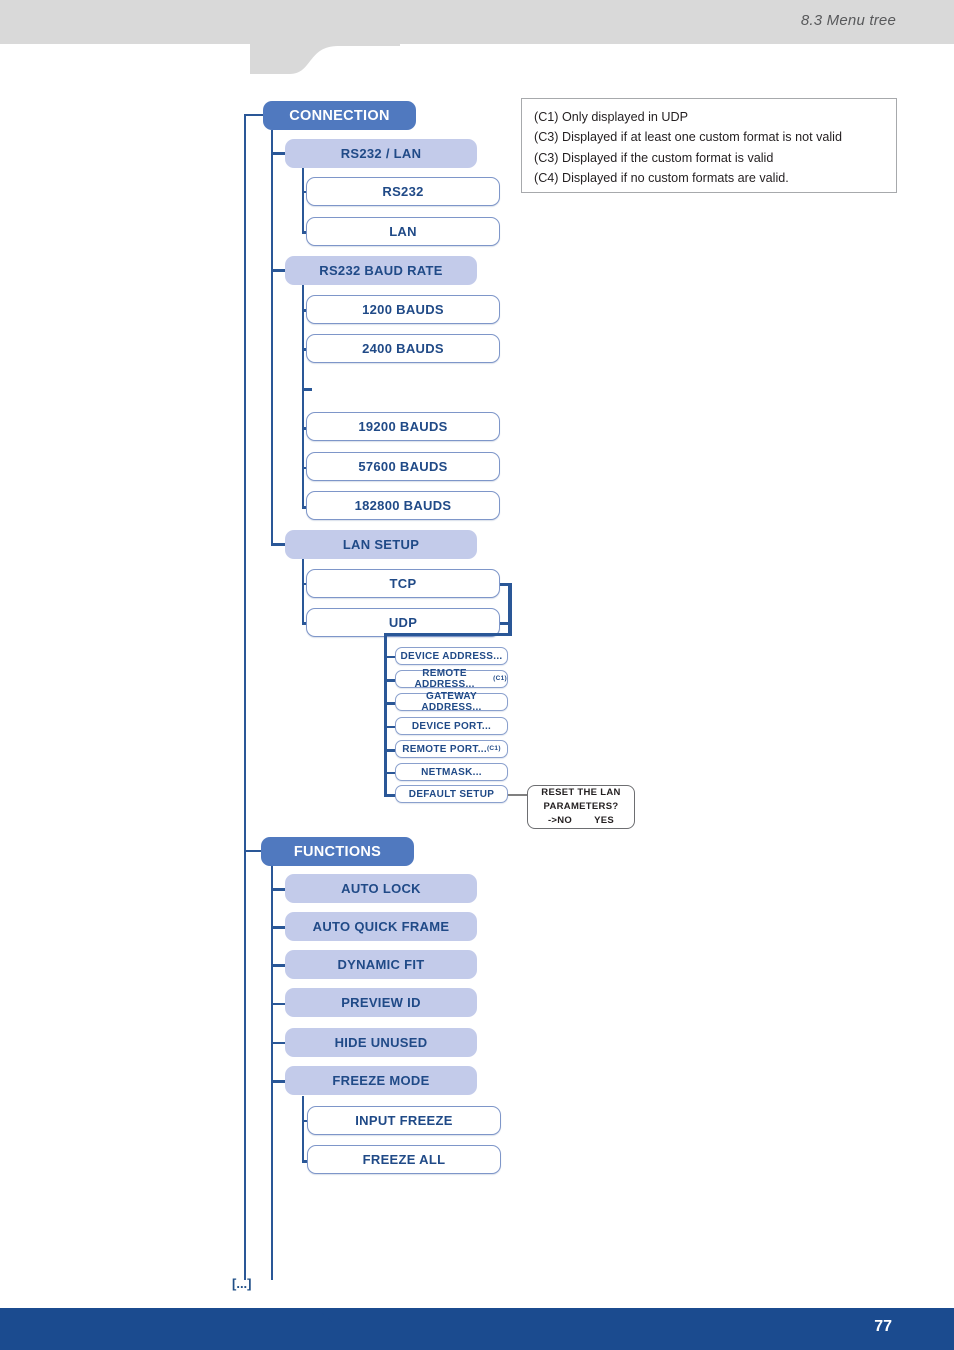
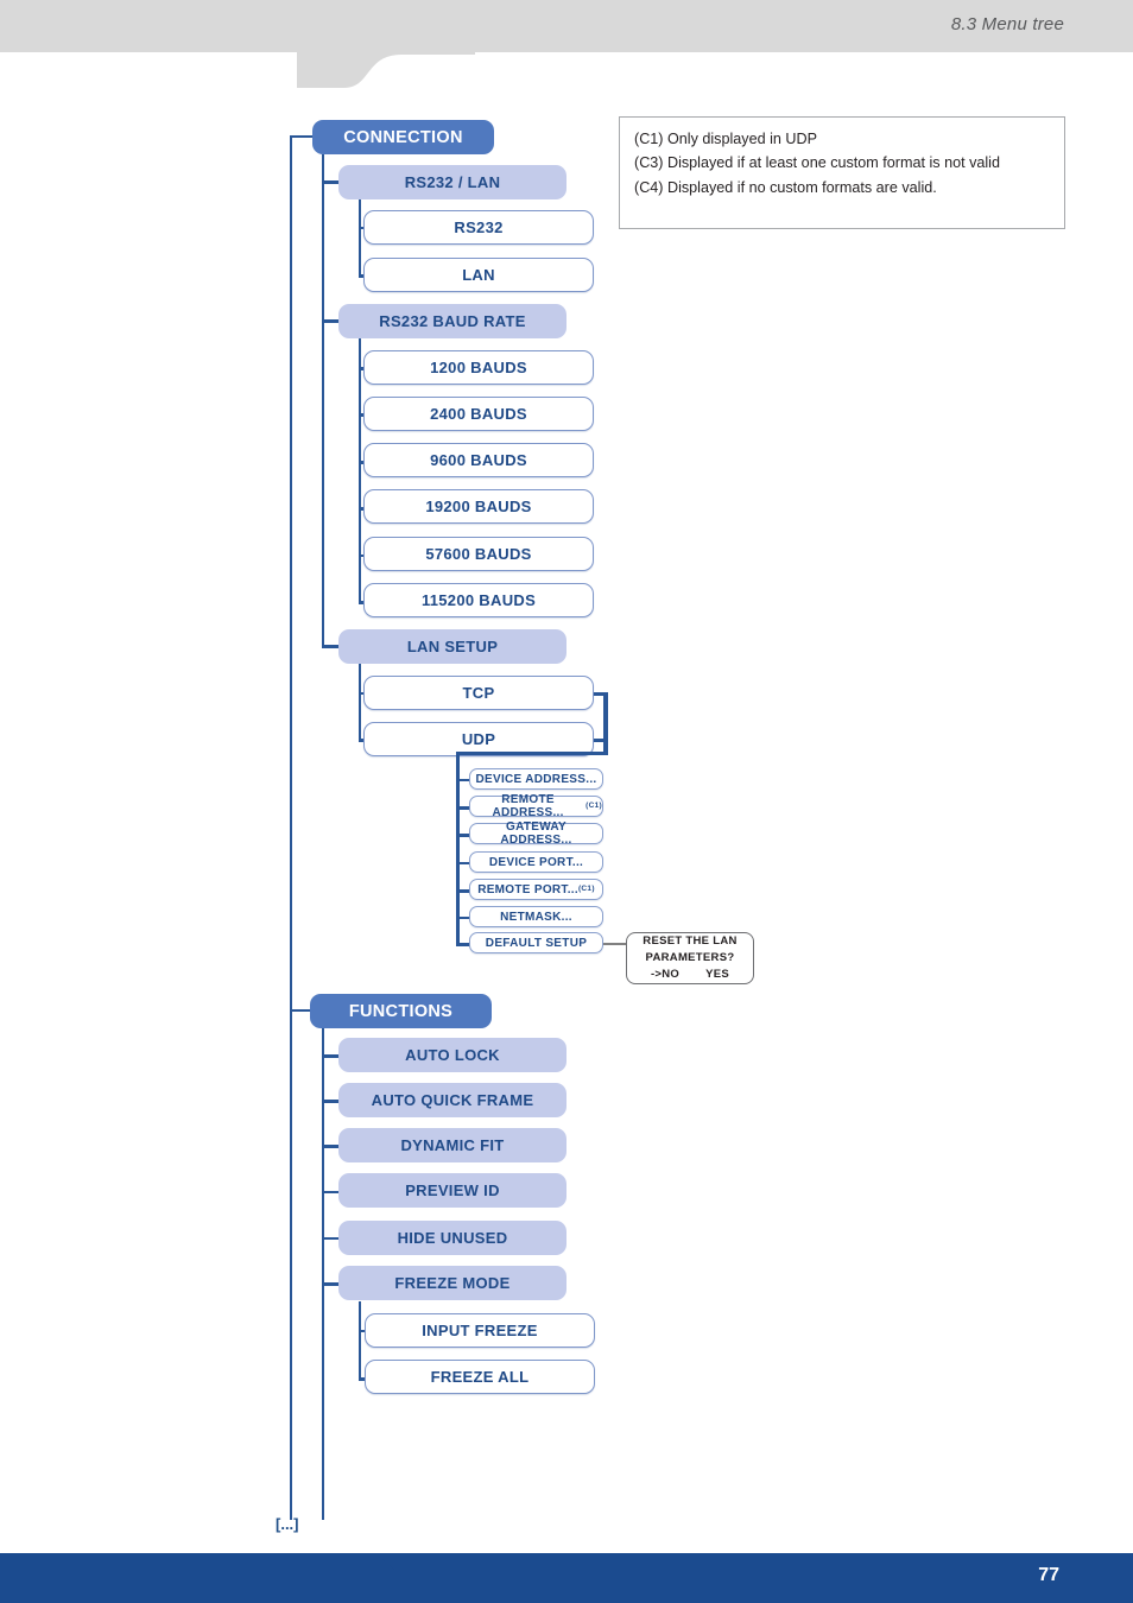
  8.3 Menu tree
  CONNECTION
  RS232 / LAN
  RS232
  LAN
  RS232 BAUD RATE
  1200 BAUDS
  2400 BAUDS
+ 9600 BAUDS
  19200 BAUDS
  57600 BAUDS
- 182800 BAUDS
+ 115200 BAUDS
  LAN SETUP
  TCP
  UDP
  DEVICE ADDRESS...
  REMOTE ADDRESS...
  GATEWAY ADDRESS...
  DEVICE PORT...
  REMOTE PORT...
  NETMASK...
  DEFAULT SETUP
  RESET THE LAN
  PARAMETERS?
  ->NO
  YES
  FUNCTIONS
  AUTO LOCK
  AUTO QUICK FRAME
  DYNAMIC FIT
  PREVIEW ID
  HIDE UNUSED
  FREEZE MODE
  INPUT FREEZE
  FREEZE ALL
  [...]
  (C1) Only displayed in UDP
  (C3) Displayed if at least one custom format is not valid
- (C3) Displayed if the custom format is valid
  (C4) Displayed if no custom formats are valid.
  77
